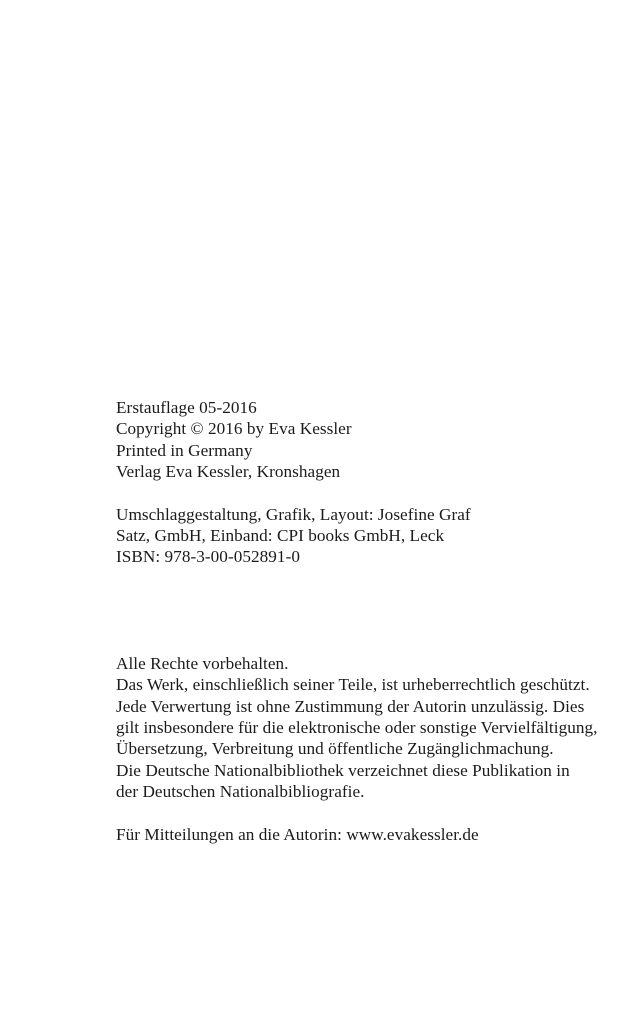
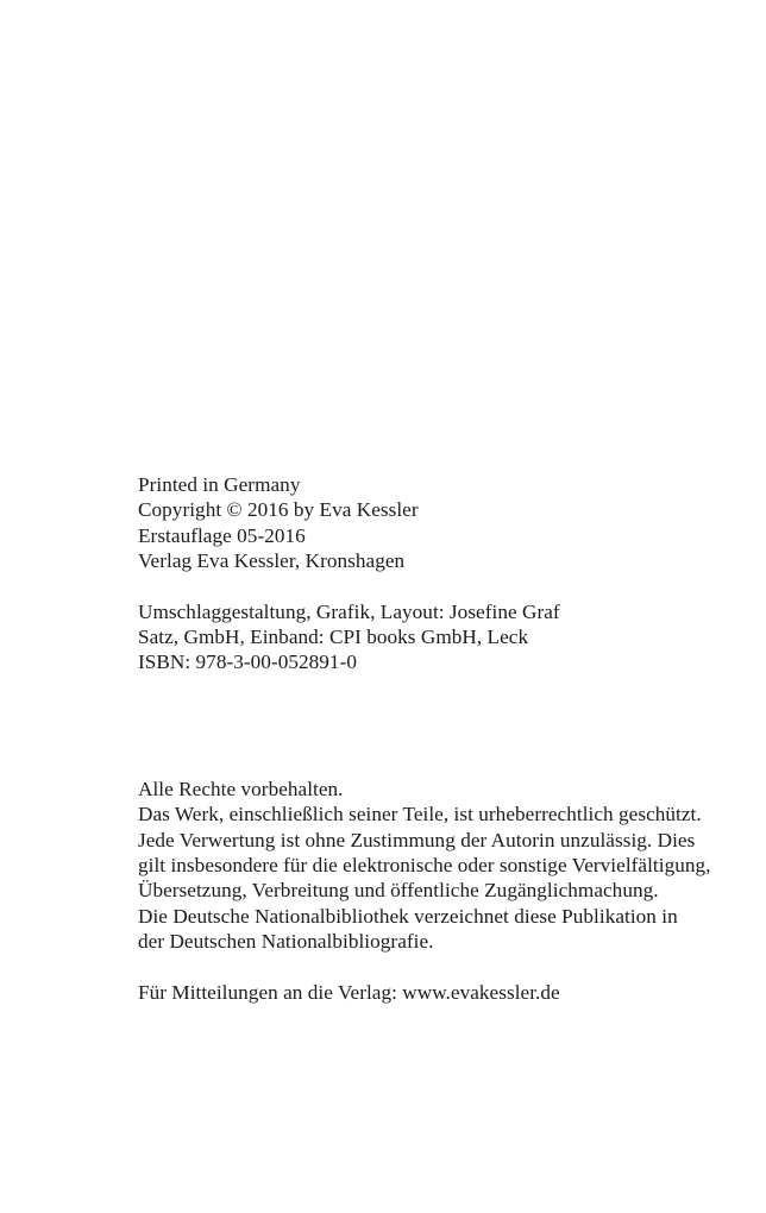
- Erstauflage 05-2016
+ Printed in Germany
  Copyright © 2016 by Eva Kessler
- Printed in Germany
+ Erstauflage 05-2016
  Verlag Eva Kessler, Kronshagen
  Umschlaggestaltung, Grafik, Layout: Josefine Graf
  Satz, GmbH, Einband: CPI books GmbH, Leck
  ISBN: 978-3-00-052891-0
  Alle Rechte vorbehalten.
  Das Werk, einschließlich seiner Teile, ist urheberrechtlich geschützt.
  Jede Verwertung ist ohne Zustimmung der Autorin unzulässig. Dies
  gilt insbesondere für die elektronische oder sonstige Vervielfältigung,
  Übersetzung, Verbreitung und öffentliche Zugänglichmachung.
  Die Deutsche Nationalbibliothek verzeichnet diese Publikation in
  der Deutschen Nationalbibliografie.
- Für Mitteilungen an die Autorin: www.evakessler.de
+ Für Mitteilungen an die Verlag: www.evakessler.de
